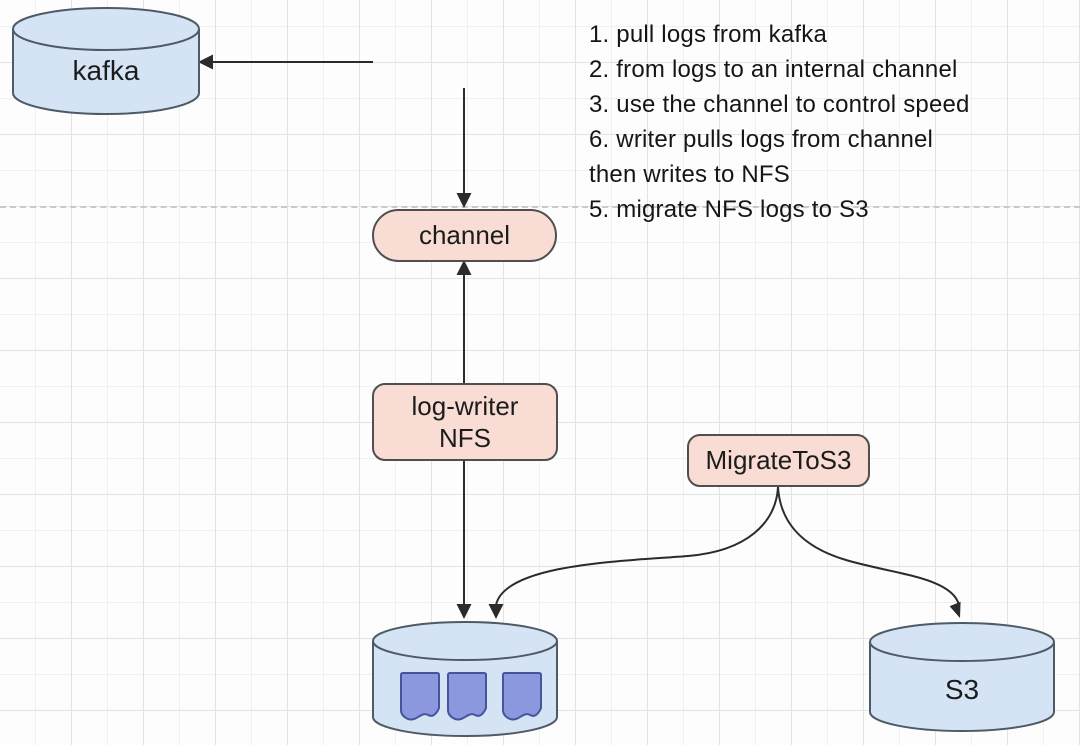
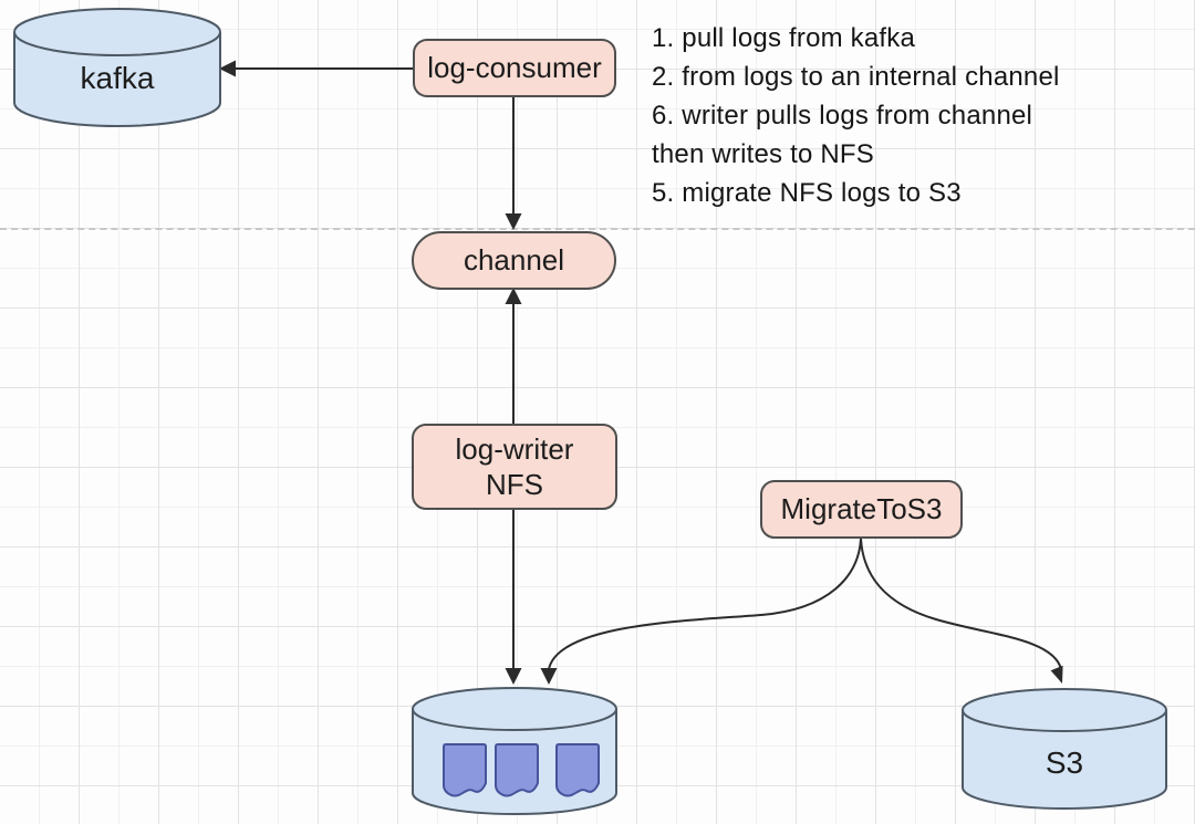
  kafka
+ log-consumer
  channel
  log-writer
  NFS
  MigrateToS3
  S3
  1. pull logs from kafka
  2. from logs to an internal channel
- 3. use the channel to control speed
  6. writer pulls logs from channel
  then writes to NFS
  5. migrate NFS logs to S3
